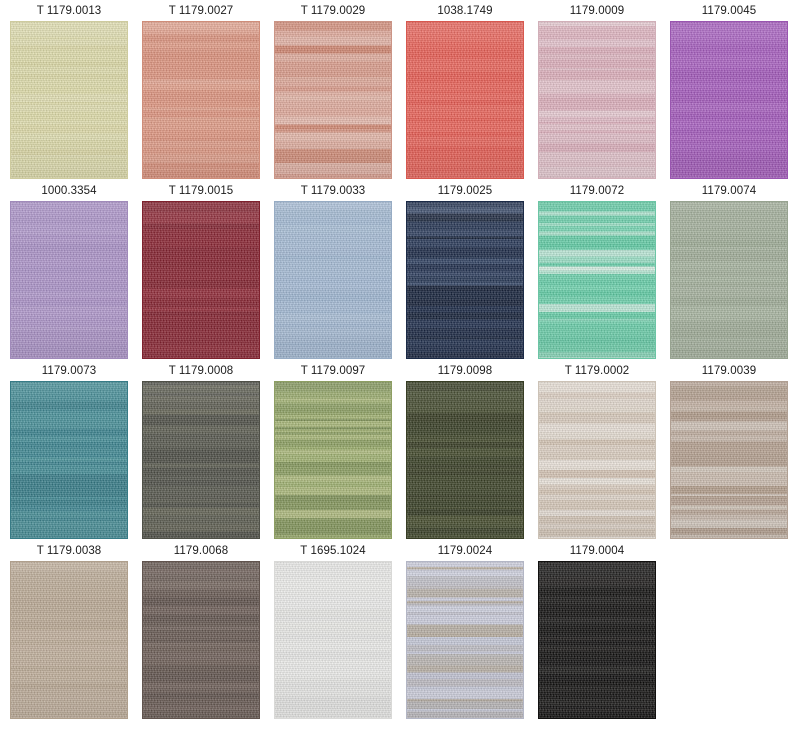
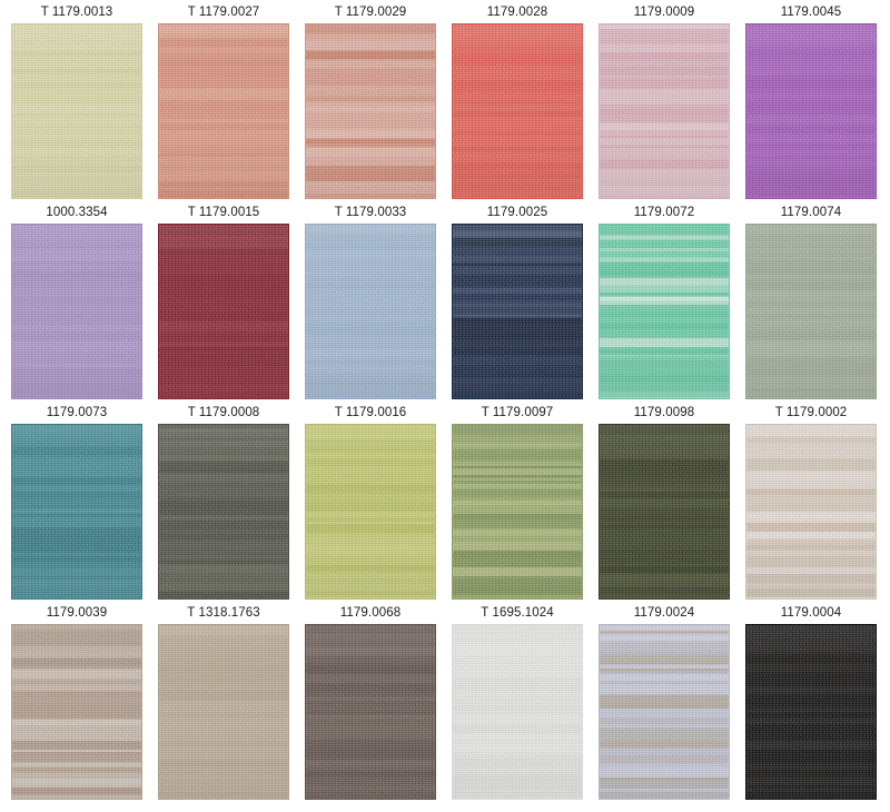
  T 1179.0013
  T 1179.0027
  T 1179.0029
- 1038.1749
+ 1179.0028
  1179.0009
  1179.0045
  1000.3354
  T 1179.0015
  T 1179.0033
  1179.0025
  1179.0072
  1179.0074
  1179.0073
  T 1179.0008
+ T 1179.0016
  T 1179.0097
  1179.0098
  T 1179.0002
  1179.0039
- T 1179.0038
+ T 1318.1763
  1179.0068
  T 1695.1024
  1179.0024
  1179.0004
